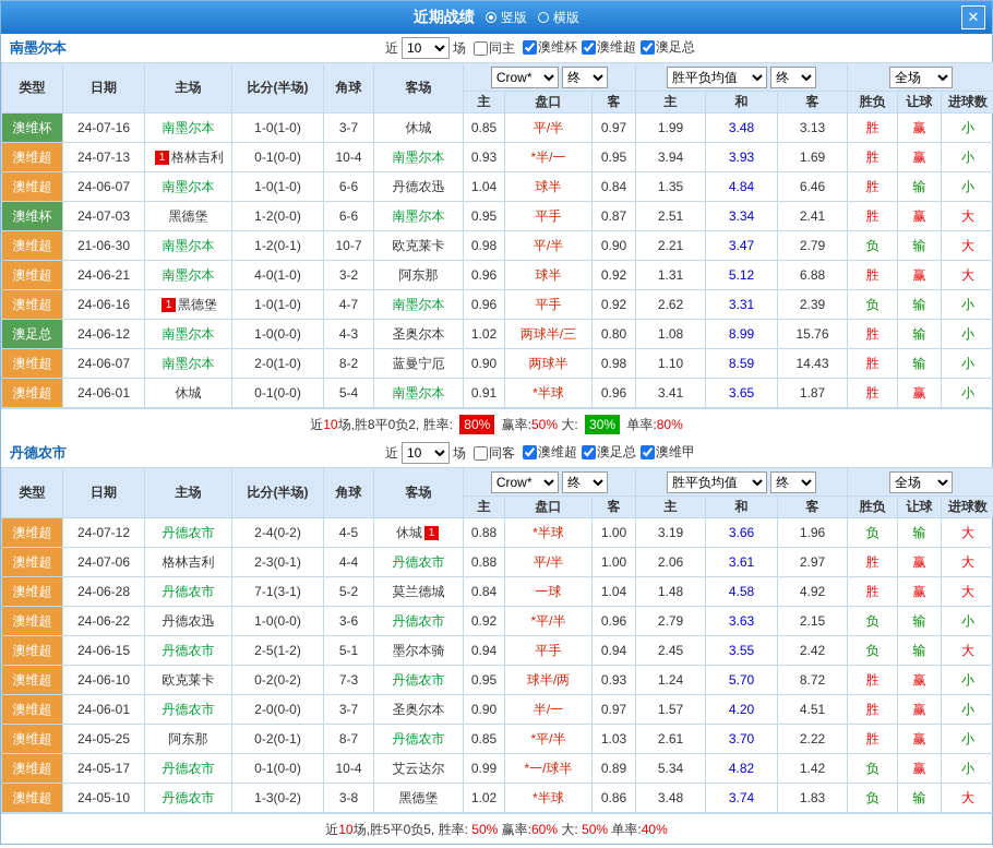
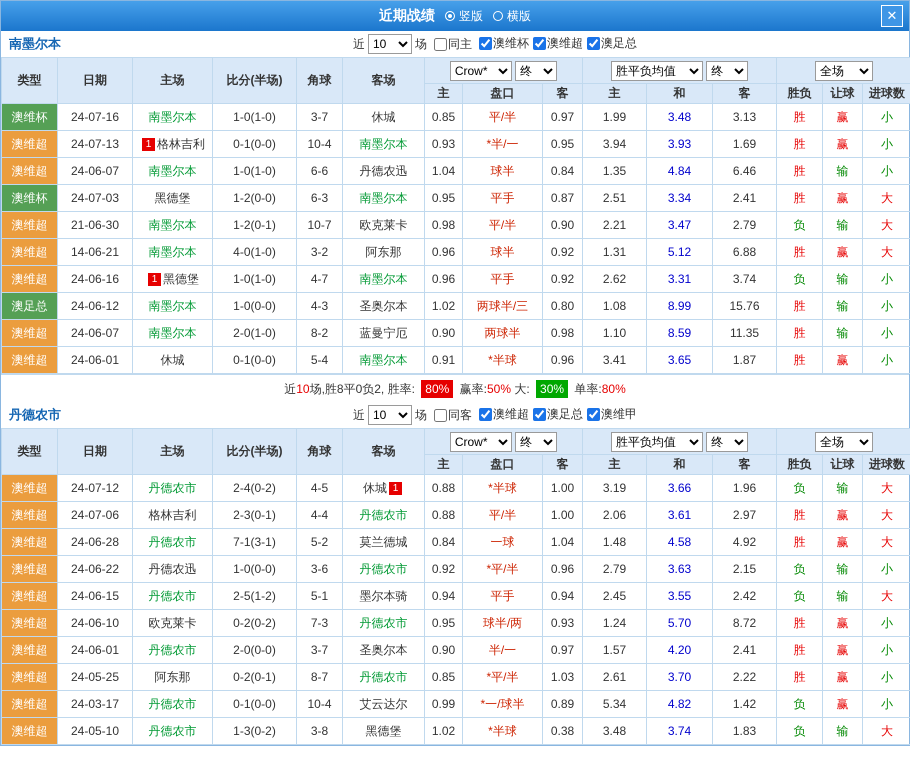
  近期战绩
  竖版
  横版
  ✕
  南墨尔本
  近
  10
  场
  同主
  澳维杯
  澳维超
  澳足总
  类型	日期	主场	比分(半场)	角球	客场	Crow* 终	胜平负均值 终	全场
  主	盘口	客	主	和	客	胜负	让球	进球数
  澳维杯	24-07-16	南墨尔本	1-0(1-0)	3-7	休城	0.85	平/半	0.97	1.99	3.48	3.13	胜	赢	小
  澳维超	24-07-13	1 格林吉利	0-1(0-0)	10-4	南墨尔本	0.93	*半/一	0.95	3.94	3.93	1.69	胜	赢	小
  澳维超	24-06-07	南墨尔本	1-0(1-0)	6-6	丹德农迅	1.04	球半	0.84	1.35	4.84	6.46	胜	输	小
- 澳维杯	24-07-03	黑德堡	1-2(0-0)	6-6	南墨尔本	0.95	平手	0.87	2.51	3.34	2.41	胜	赢	大
+ 澳维杯	24-07-03	黑德堡	1-2(0-0)	6-3	南墨尔本	0.95	平手	0.87	2.51	3.34	2.41	胜	赢	大
  澳维超	21-06-30	南墨尔本	1-2(0-1)	10-7	欧克莱卡	0.98	平/半	0.90	2.21	3.47	2.79	负	输	大
- 澳维超	24-06-21	南墨尔本	4-0(1-0)	3-2	阿东那	0.96	球半	0.92	1.31	5.12	6.88	胜	赢	大
+ 澳维超	14-06-21	南墨尔本	4-0(1-0)	3-2	阿东那	0.96	球半	0.92	1.31	5.12	6.88	胜	赢	大
- 澳维超	24-06-16	1 黑德堡	1-0(1-0)	4-7	南墨尔本	0.96	平手	0.92	2.62	3.31	2.39	负	输	小
+ 澳维超	24-06-16	1 黑德堡	1-0(1-0)	4-7	南墨尔本	0.96	平手	0.92	2.62	3.31	3.74	负	输	小
  澳足总	24-06-12	南墨尔本	1-0(0-0)	4-3	圣奥尔本	1.02	两球半/三	0.80	1.08	8.99	15.76	胜	输	小
- 澳维超	24-06-07	南墨尔本	2-0(1-0)	8-2	蓝曼宁厄	0.90	两球半	0.98	1.10	8.59	14.43	胜	输	小
+ 澳维超	24-06-07	南墨尔本	2-0(1-0)	8-2	蓝曼宁厄	0.90	两球半	0.98	1.10	8.59	11.35	胜	输	小
  澳维超	24-06-01	休城	0-1(0-0)	5-4	南墨尔本	0.91	*半球	0.96	3.41	3.65	1.87	胜	赢	小
  近10场,胜8平0负2, 胜率: 80% 赢率:50% 大: 30% 单率:80%
  丹德农市
  近
  10
  场
  同客
  澳维超
  澳足总
  澳维甲
  类型	日期	主场	比分(半场)	角球	客场	Crow* 终	胜平负均值 终	全场
  主	盘口	客	主	和	客	胜负	让球	进球数
  澳维超	24-07-12	丹德农市	2-4(0-2)	4-5	休城 1	0.88	*半球	1.00	3.19	3.66	1.96	负	输	大
  澳维超	24-07-06	格林吉利	2-3(0-1)	4-4	丹德农市	0.88	平/半	1.00	2.06	3.61	2.97	胜	赢	大
  澳维超	24-06-28	丹德农市	7-1(3-1)	5-2	莫兰德城	0.84	一球	1.04	1.48	4.58	4.92	胜	赢	大
  澳维超	24-06-22	丹德农迅	1-0(0-0)	3-6	丹德农市	0.92	*平/半	0.96	2.79	3.63	2.15	负	输	小
  澳维超	24-06-15	丹德农市	2-5(1-2)	5-1	墨尔本骑	0.94	平手	0.94	2.45	3.55	2.42	负	输	大
  澳维超	24-06-10	欧克莱卡	0-2(0-2)	7-3	丹德农市	0.95	球半/两	0.93	1.24	5.70	8.72	胜	赢	小
- 澳维超	24-06-01	丹德农市	2-0(0-0)	3-7	圣奥尔本	0.90	半/一	0.97	1.57	4.20	4.51	胜	赢	小
+ 澳维超	24-06-01	丹德农市	2-0(0-0)	3-7	圣奥尔本	0.90	半/一	0.97	1.57	4.20	2.41	胜	赢	小
  澳维超	24-05-25	阿东那	0-2(0-1)	8-7	丹德农市	0.85	*平/半	1.03	2.61	3.70	2.22	胜	赢	小
- 澳维超	24-05-17	丹德农市	0-1(0-0)	10-4	艾云达尔	0.99	*一/球半	0.89	5.34	4.82	1.42	负	赢	小
+ 澳维超	24-03-17	丹德农市	0-1(0-0)	10-4	艾云达尔	0.99	*一/球半	0.89	5.34	4.82	1.42	负	赢	小
- 澳维超	24-05-10	丹德农市	1-3(0-2)	3-8	黑德堡	1.02	*半球	0.86	3.48	3.74	1.83	负	输	大
+ 澳维超	24-05-10	丹德农市	1-3(0-2)	3-8	黑德堡	1.02	*半球	0.38	3.48	3.74	1.83	负	输	大
- 近10场,胜5平0负5, 胜率: 50% 赢率:60% 大: 50% 单率:40%
